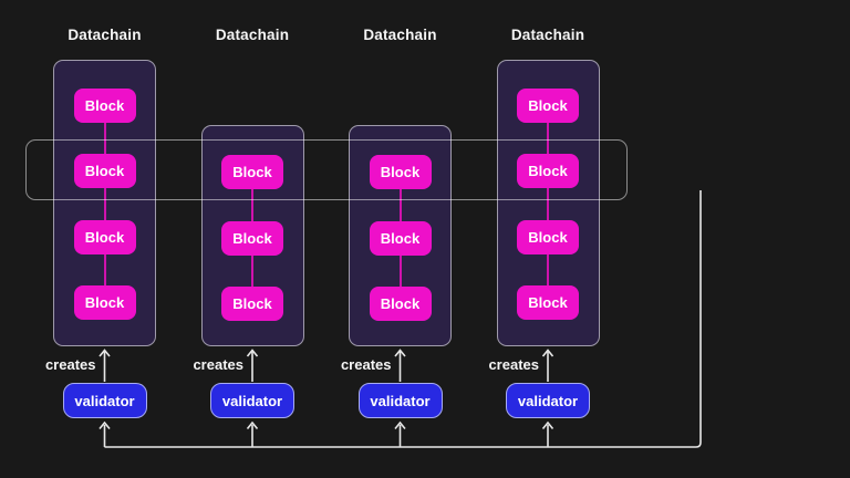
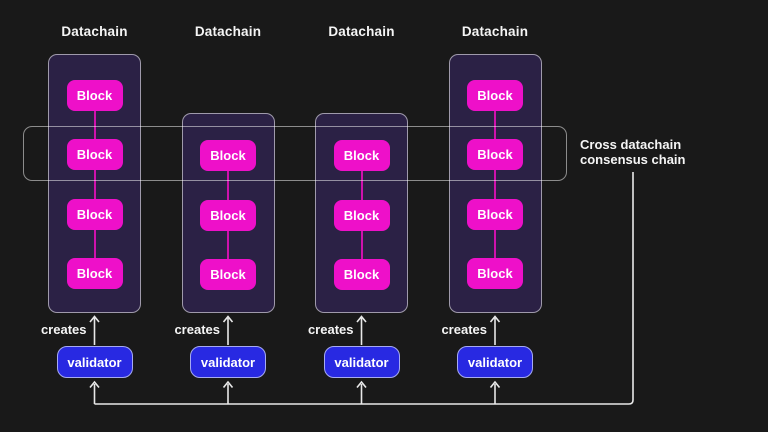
  Datachain
  Block
  Block
  Block
  Block
  creates
  validator
  Datachain
  Block
  Block
  Block
  creates
  validator
  Datachain
  Block
  Block
  Block
  creates
  validator
  Datachain
  Block
  Block
  Block
  Block
  creates
  validator
+ Cross datachain
+ consensus chain
